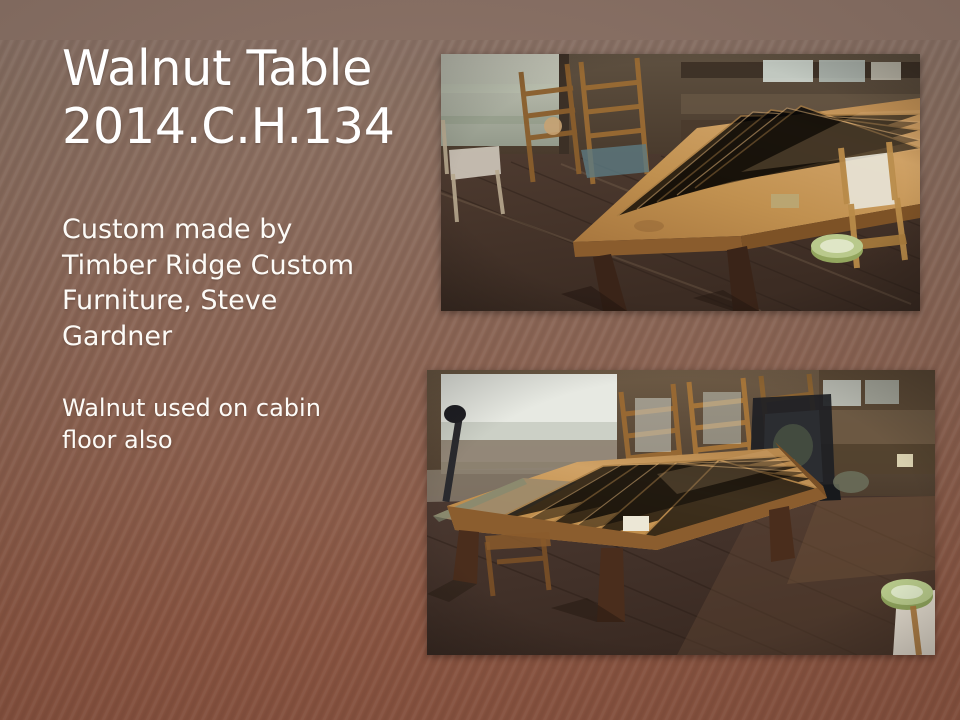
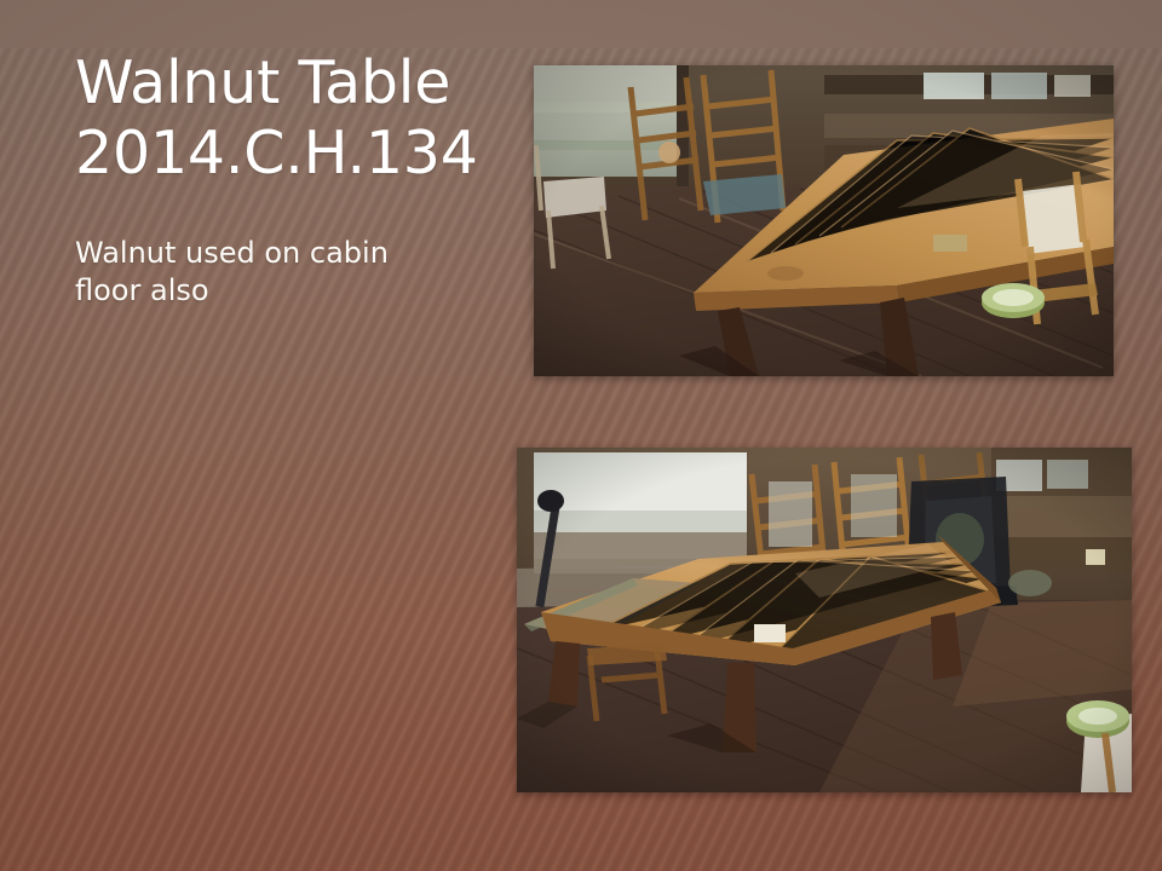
  Walnut Table
  2014.C.H.134
- Custom made by
- Timber Ridge Custom
- Furniture, Steve
- Gardner
  Walnut used on cabin
  floor also
